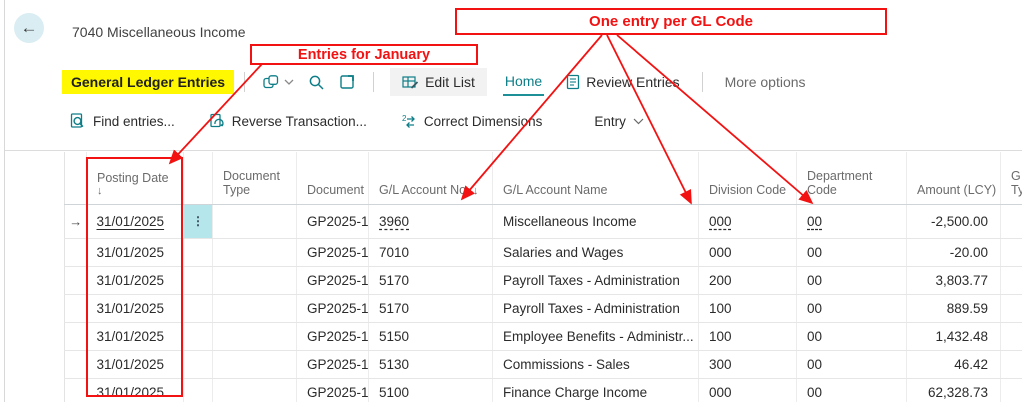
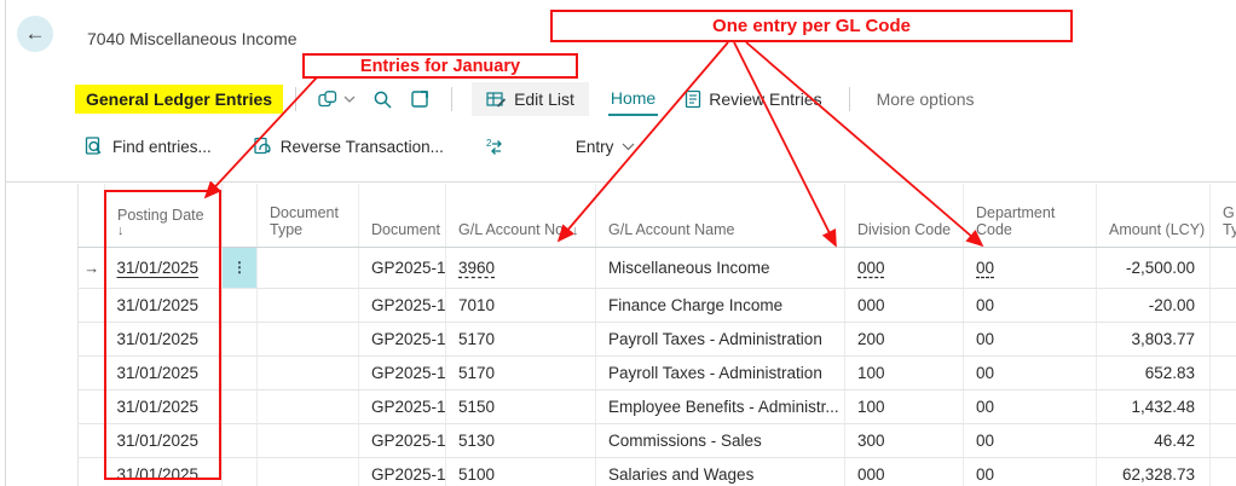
  ←
  7040 Miscellaneous Income
  General Ledger Entries
  Edit List
  Home
  Review Entries
  More options
  Find entries...
  Reverse Transaction...
  2
- Correct Dimensions
  Entry
  	Posting Date ↓		Document Type	Document	G/L Account No. ↓	G/L Account Name	Division Code	Department Code	Amount (LCY)	G T
  →	31/01/2025	⋮		GP2025-1	3960	Miscellaneous Income	000	00	-2,500.00
- 	31/01/2025			GP2025-1	7010	Salaries and Wages	000	00	-20.00
+ 	31/01/2025			GP2025-1	7010	Finance Charge Income	000	00	-20.00
  	31/01/2025			GP2025-1	5170	Payroll Taxes - Administration	200	00	3,803.77
- 	31/01/2025			GP2025-1	5170	Payroll Taxes - Administration	100	00	889.59
+ 	31/01/2025			GP2025-1	5170	Payroll Taxes - Administration	100	00	652.83
  	31/01/2025			GP2025-1	5150	Employee Benefits - Administr...	100	00	1,432.48
  	31/01/2025			GP2025-1	5130	Commissions - Sales	300	00	46.42
- 	31/01/2025			GP2025-1	5100	Finance Charge Income	000	00	62,328.73
+ 	31/01/2025			GP2025-1	5100	Salaries and Wages	000	00	62,328.73
  Entries for January
  One entry per GL Code
